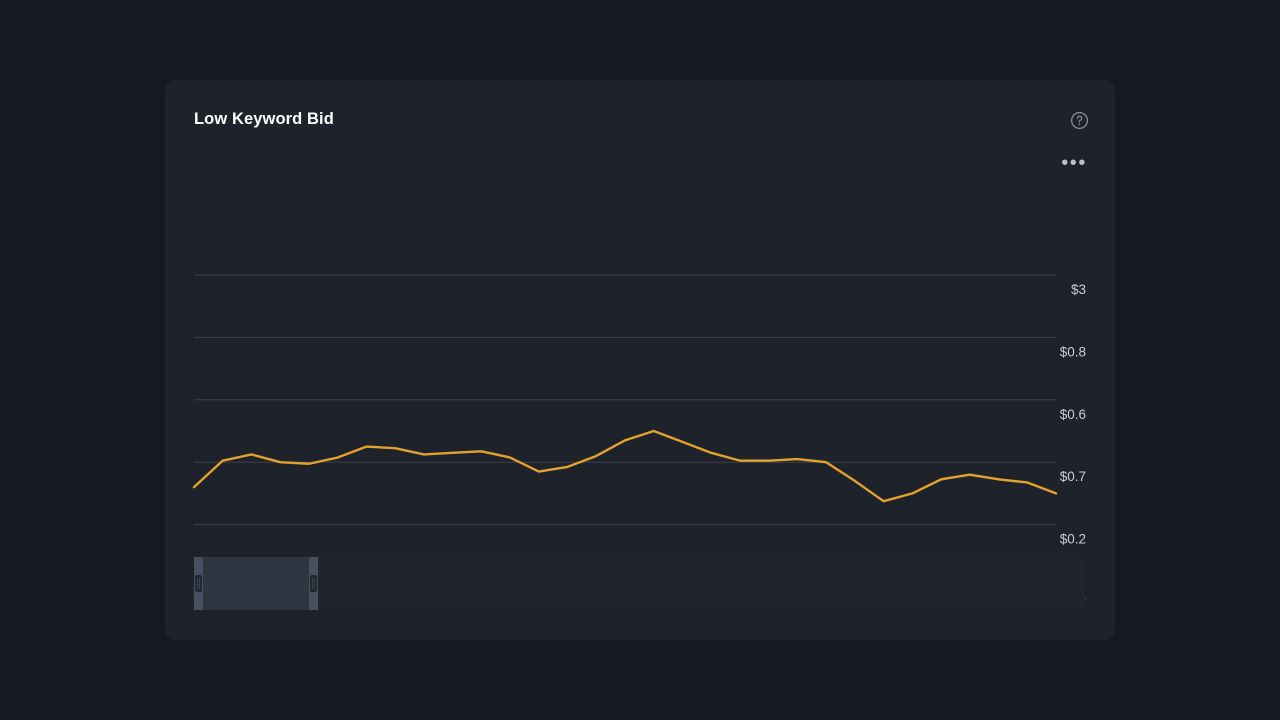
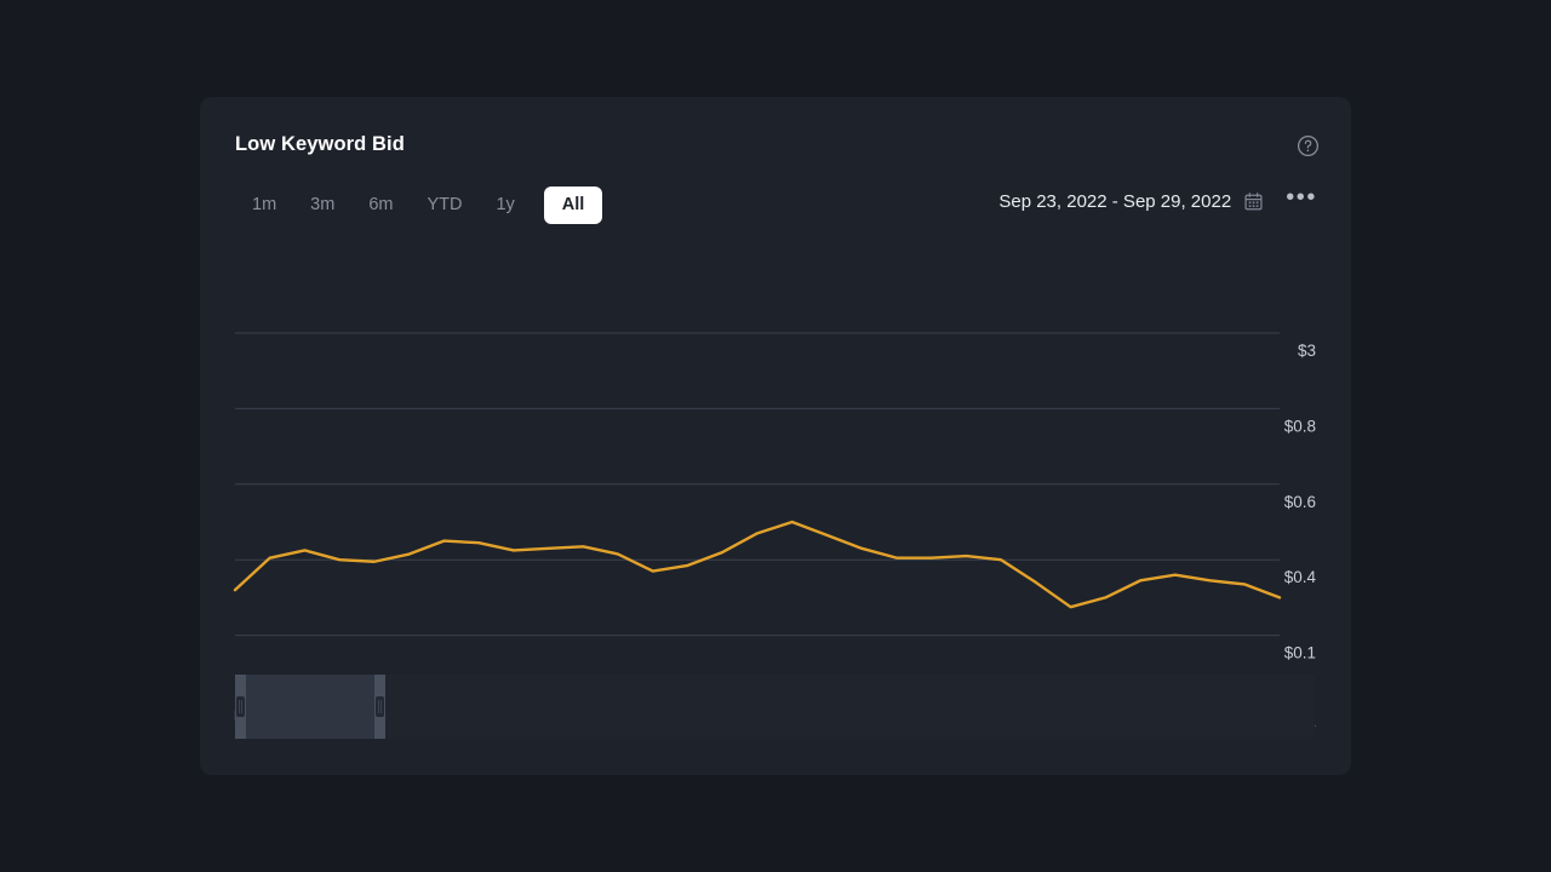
  Low Keyword Bid
+ 1m
+ 3m
+ 6m
+ YTD
+ 1y
+ All
+ Sep 23, 2022 - Sep 29, 2022
  •••
- $0.2
+ $0.1
- $0.7
+ $0.4
  $0.6
  $0.8
  $3
